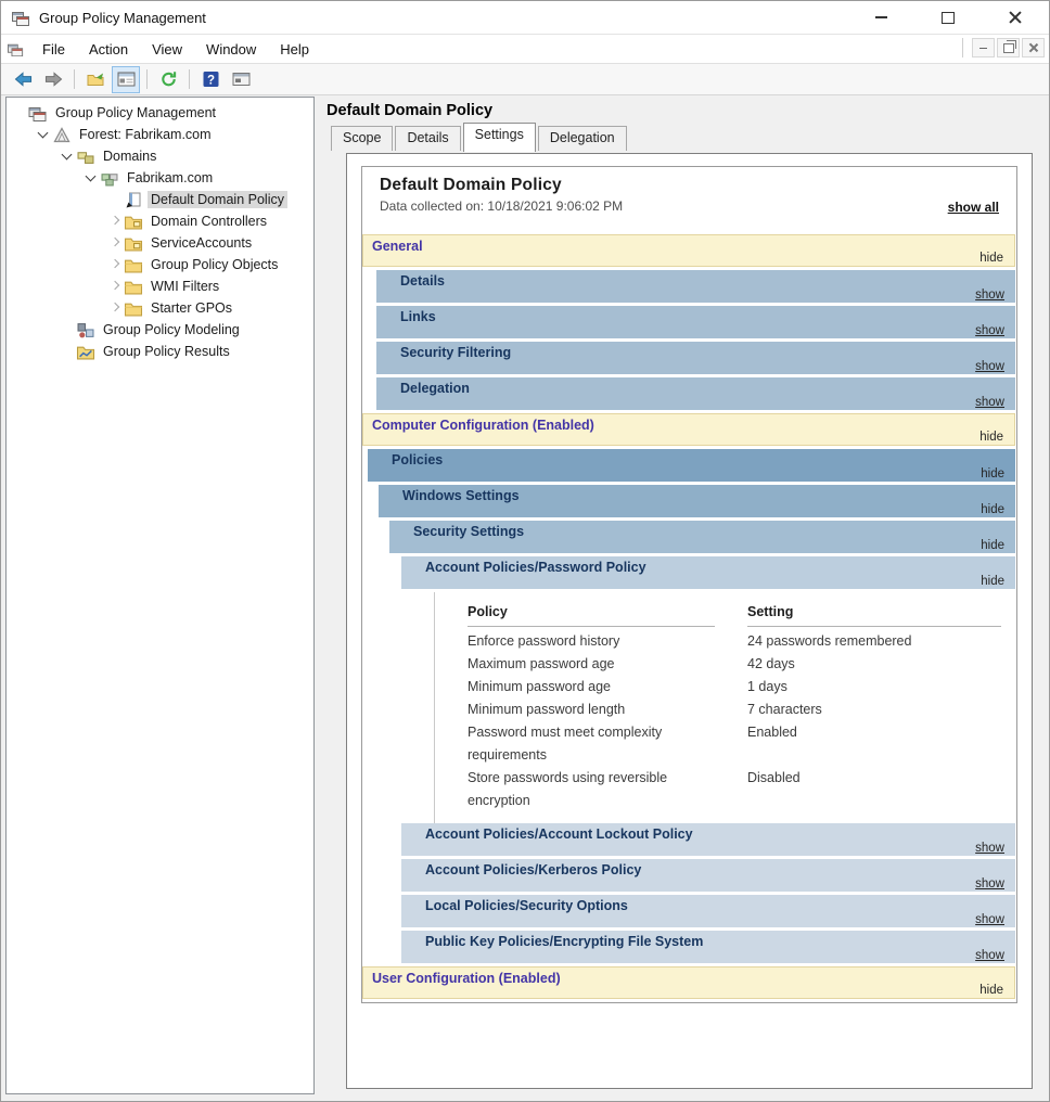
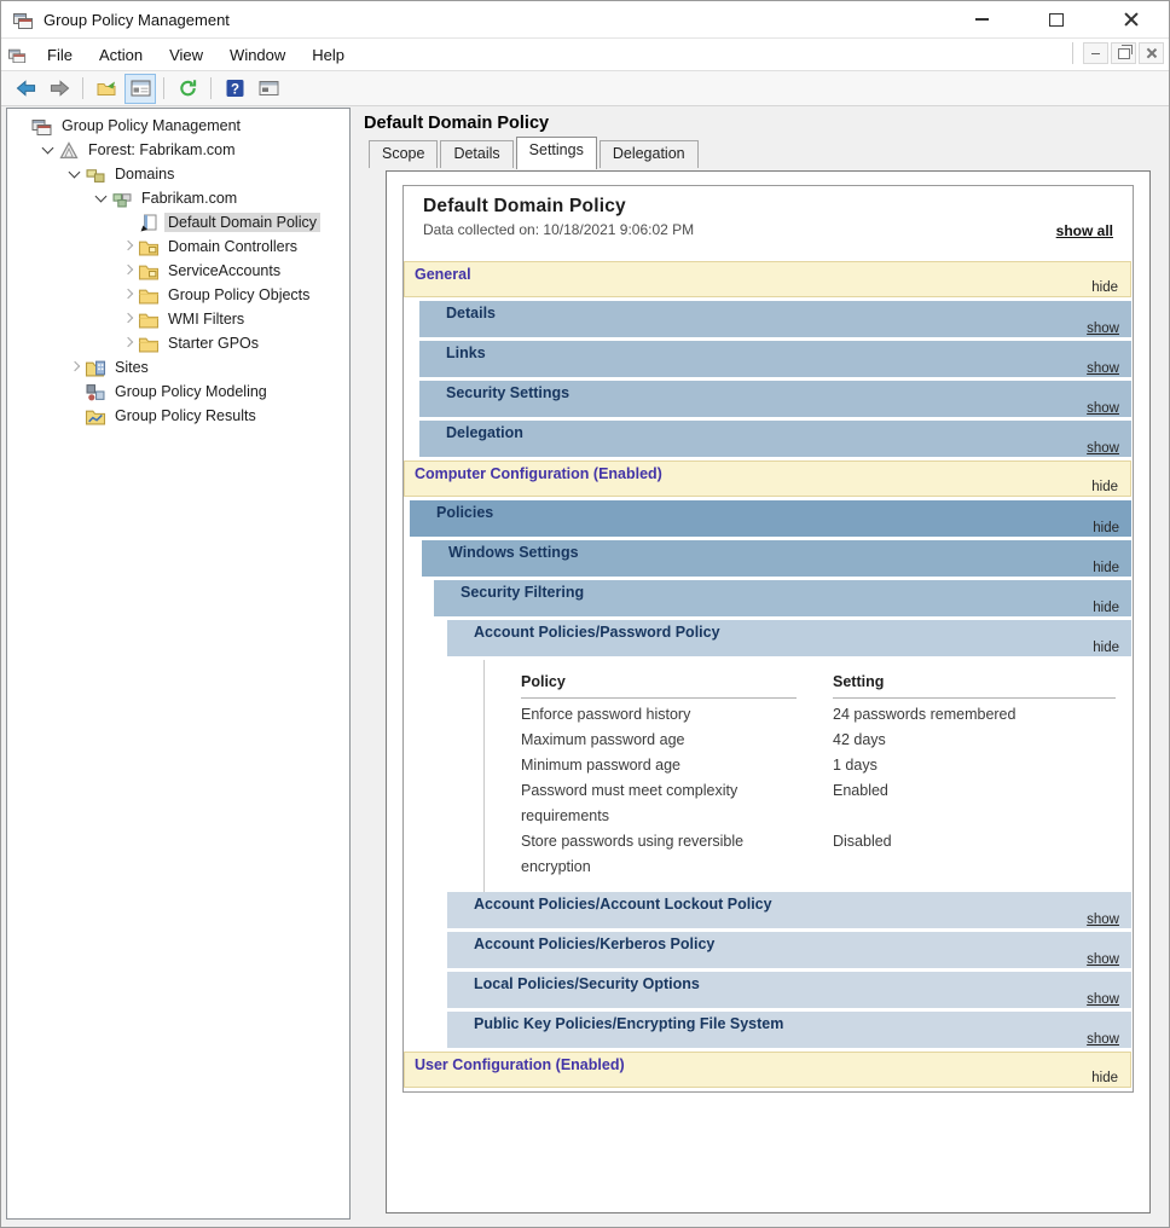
  Group Policy Management
  File
  Action
  View
  Window
  Help
  ?
  Group Policy Management
  Forest: Fabrikam.com
  Domains
  Fabrikam.com
  Default Domain Policy
  Domain Controllers
  ServiceAccounts
  Group Policy Objects
  WMI Filters
  Starter GPOs
+ Sites
  Group Policy Modeling
  Group Policy Results
  Default Domain Policy
  Scope
  Details
  Settings
  Delegation
  Default Domain Policy
  Data collected on: 10/18/2021 9:06:02 PM
  show all
  General
  hide
  Details
  show
  Links
  show
- Security Filtering
+ Security Settings
  show
  Delegation
  show
  Computer Configuration (Enabled)
  hide
  Policies
  hide
  Windows Settings
  hide
- Security Settings
+ Security Filtering
  hide
  Account Policies/Password Policy
  hide
  Policy
  Setting
  Enforce password history
  24 passwords remembered
  Maximum password age
  42 days
  Minimum password age
  1 days
- Minimum password length
- 7 characters
  Password must meet complexity requirements
  Enabled
  Store passwords using reversible encryption
  Disabled
  Account Policies/Account Lockout Policy
  show
  Account Policies/Kerberos Policy
  show
  Local Policies/Security Options
  show
  Public Key Policies/Encrypting File System
  show
  User Configuration (Enabled)
  hide
